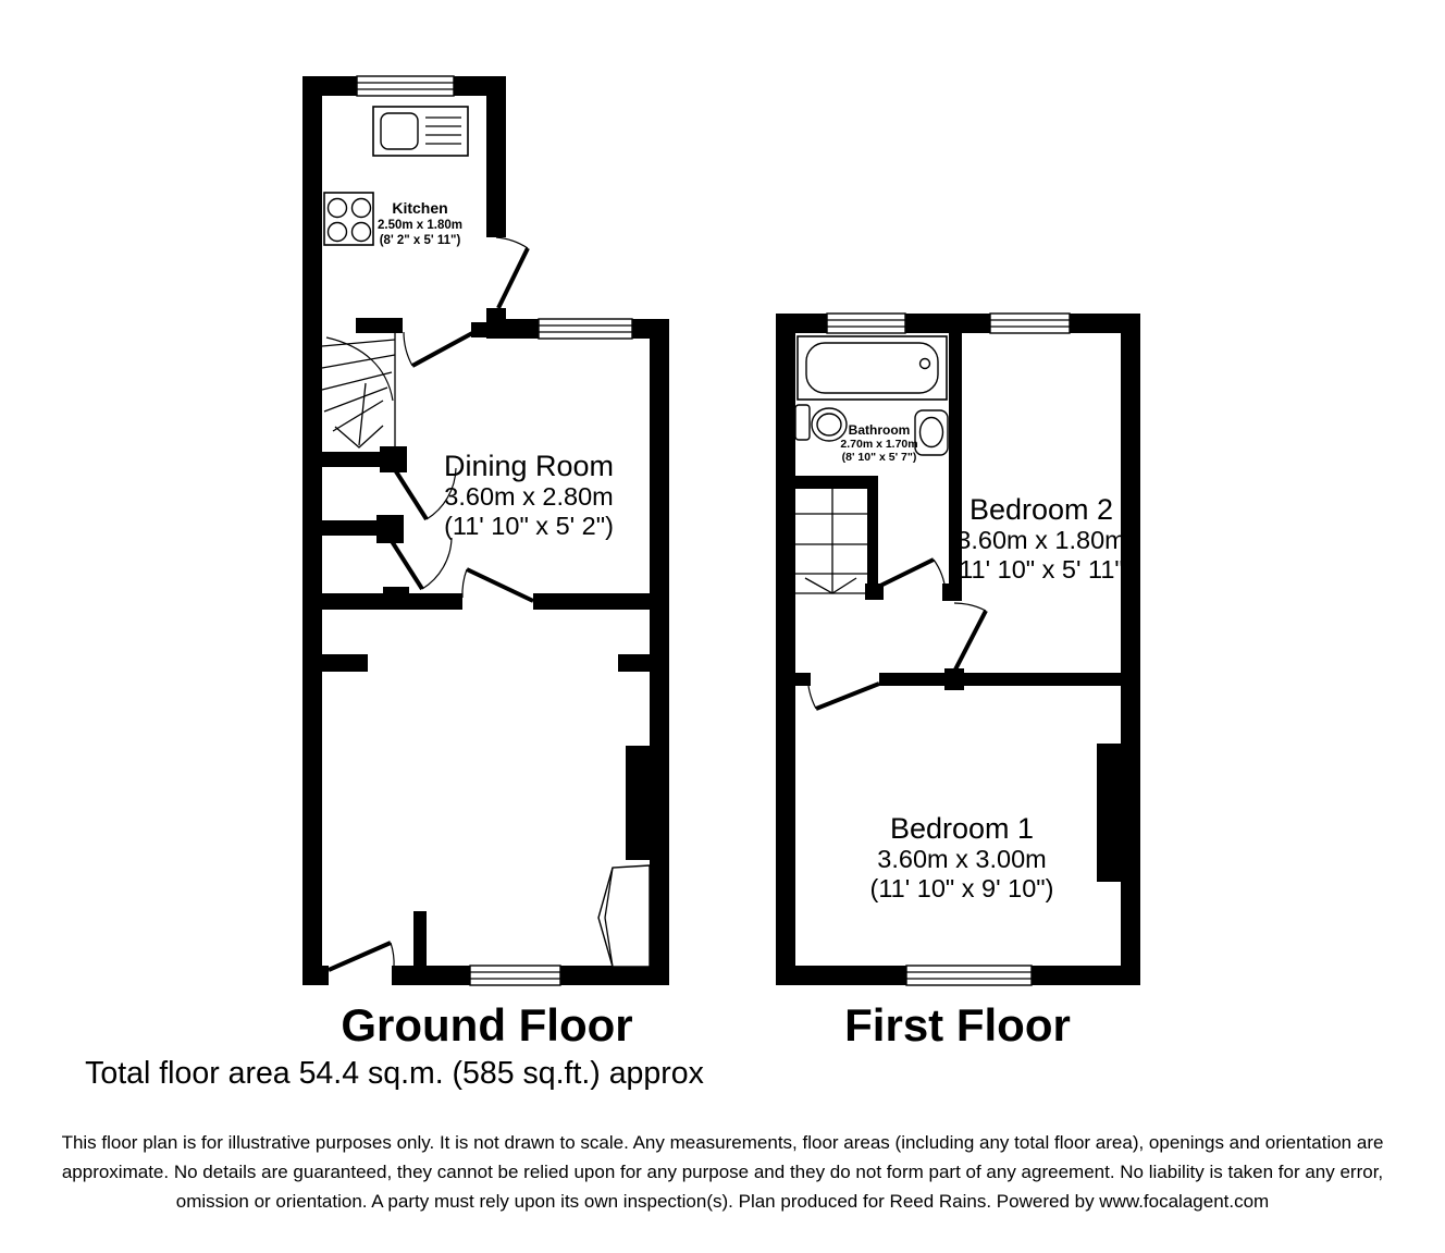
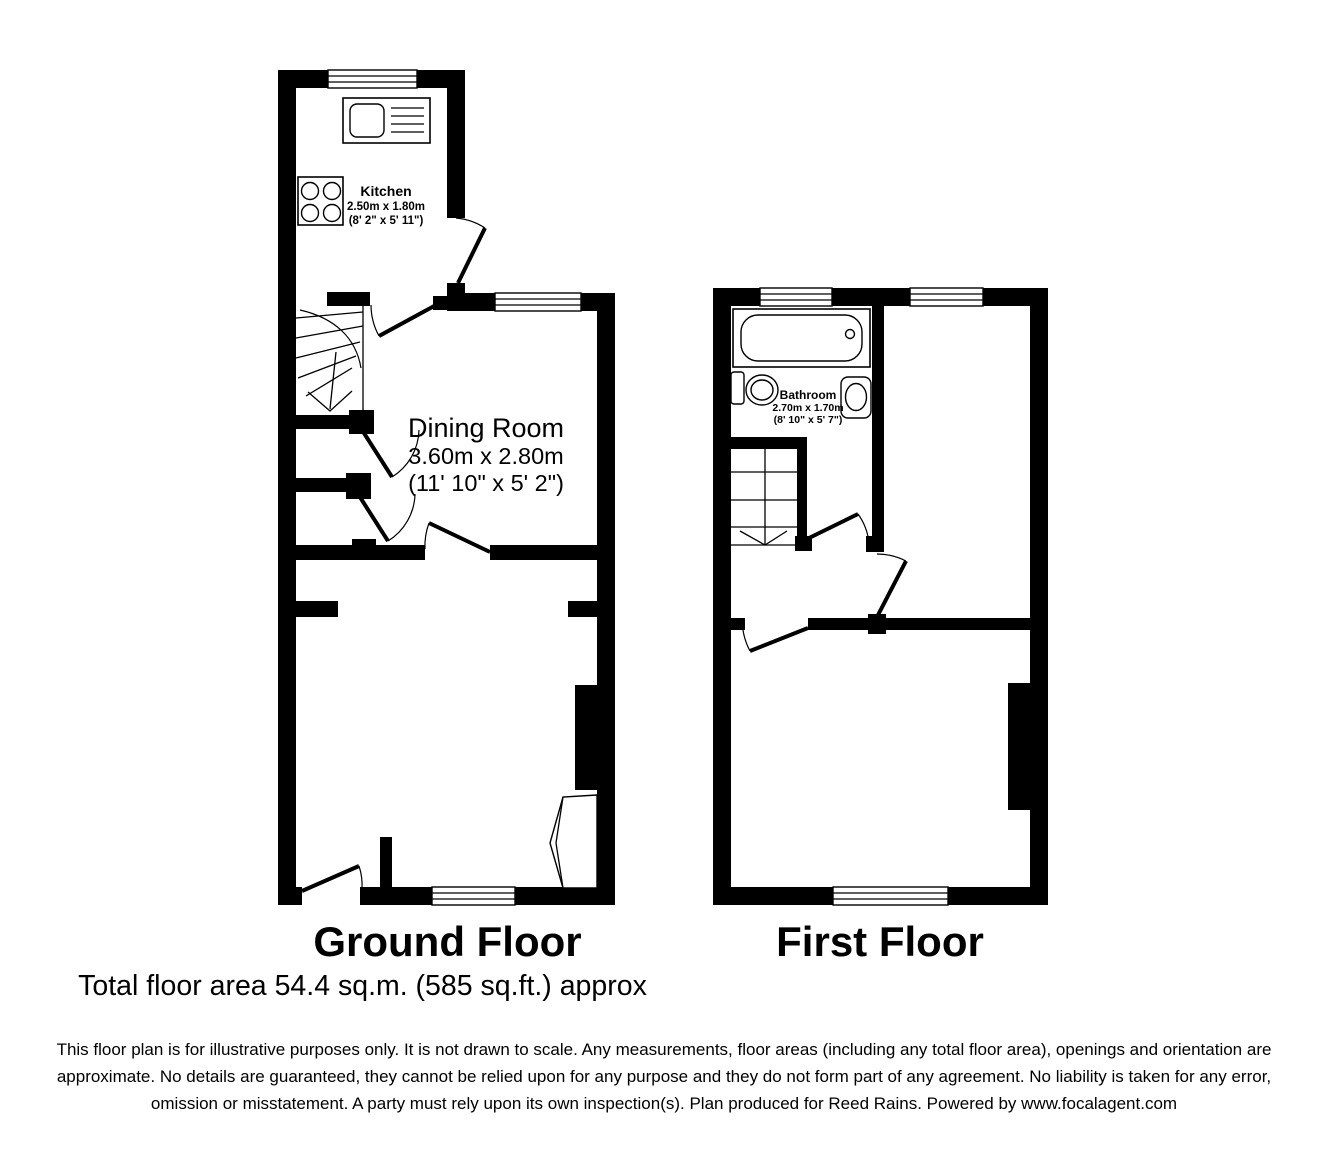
  Kitchen
  2.50m x 1.80m
  (8' 2" x 5' 11")
  Dining Room
  3.60m x 2.80m
  (11' 10" x 5' 2")
  Bathroom
  2.70m x 1.70m
  (8' 10" x 5' 7")
- Bedroom 2
- 3.60m x 1.80m
- (11' 10" x 5' 11")
- Bedroom 1
- 3.60m x 3.00m
- (11' 10" x 9' 10")
  Ground Floor
  First Floor
  Total floor area 54.4 sq.m. (585 sq.ft.) approx
- This floor plan is for illustrative purposes only. It is not drawn to scale. Any measurements, floor areas (including any total floor area), openings and orientation are approximate. No details are guaranteed, they cannot be relied upon for any purpose and they do not form part of any agreement. No liability is taken for any error, omission or orientation. A party must rely upon its own inspection(s). Plan produced for Reed Rains. Powered by www.focalagent.com
+ This floor plan is for illustrative purposes only. It is not drawn to scale. Any measurements, floor areas (including any total floor area), openings and orientation are approximate. No details are guaranteed, they cannot be relied upon for any purpose and they do not form part of any agreement. No liability is taken for any error, omission or misstatement. A party must rely upon its own inspection(s). Plan produced for Reed Rains. Powered by www.focalagent.com
